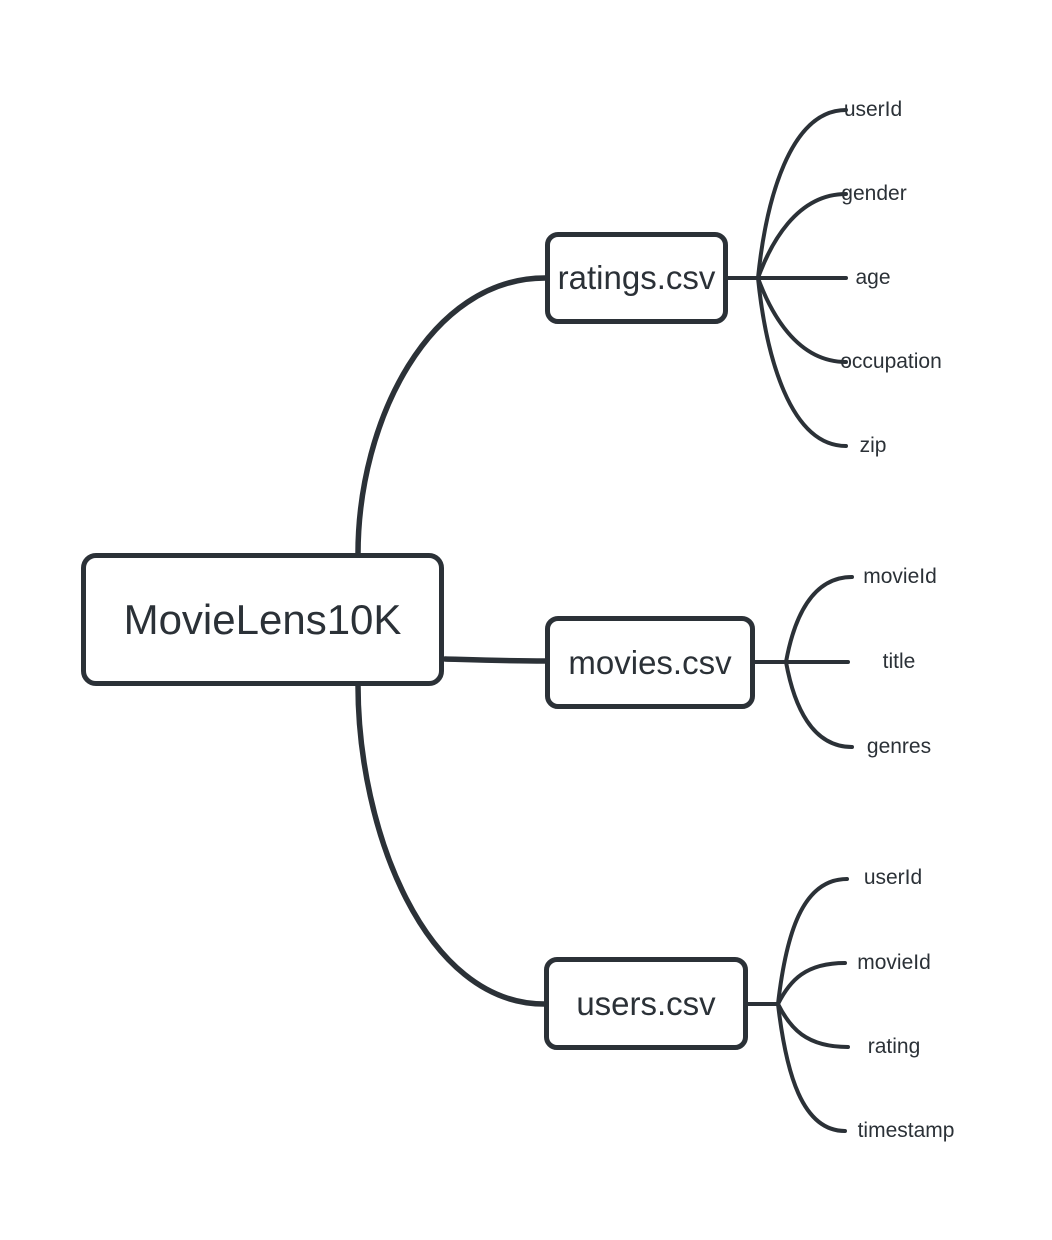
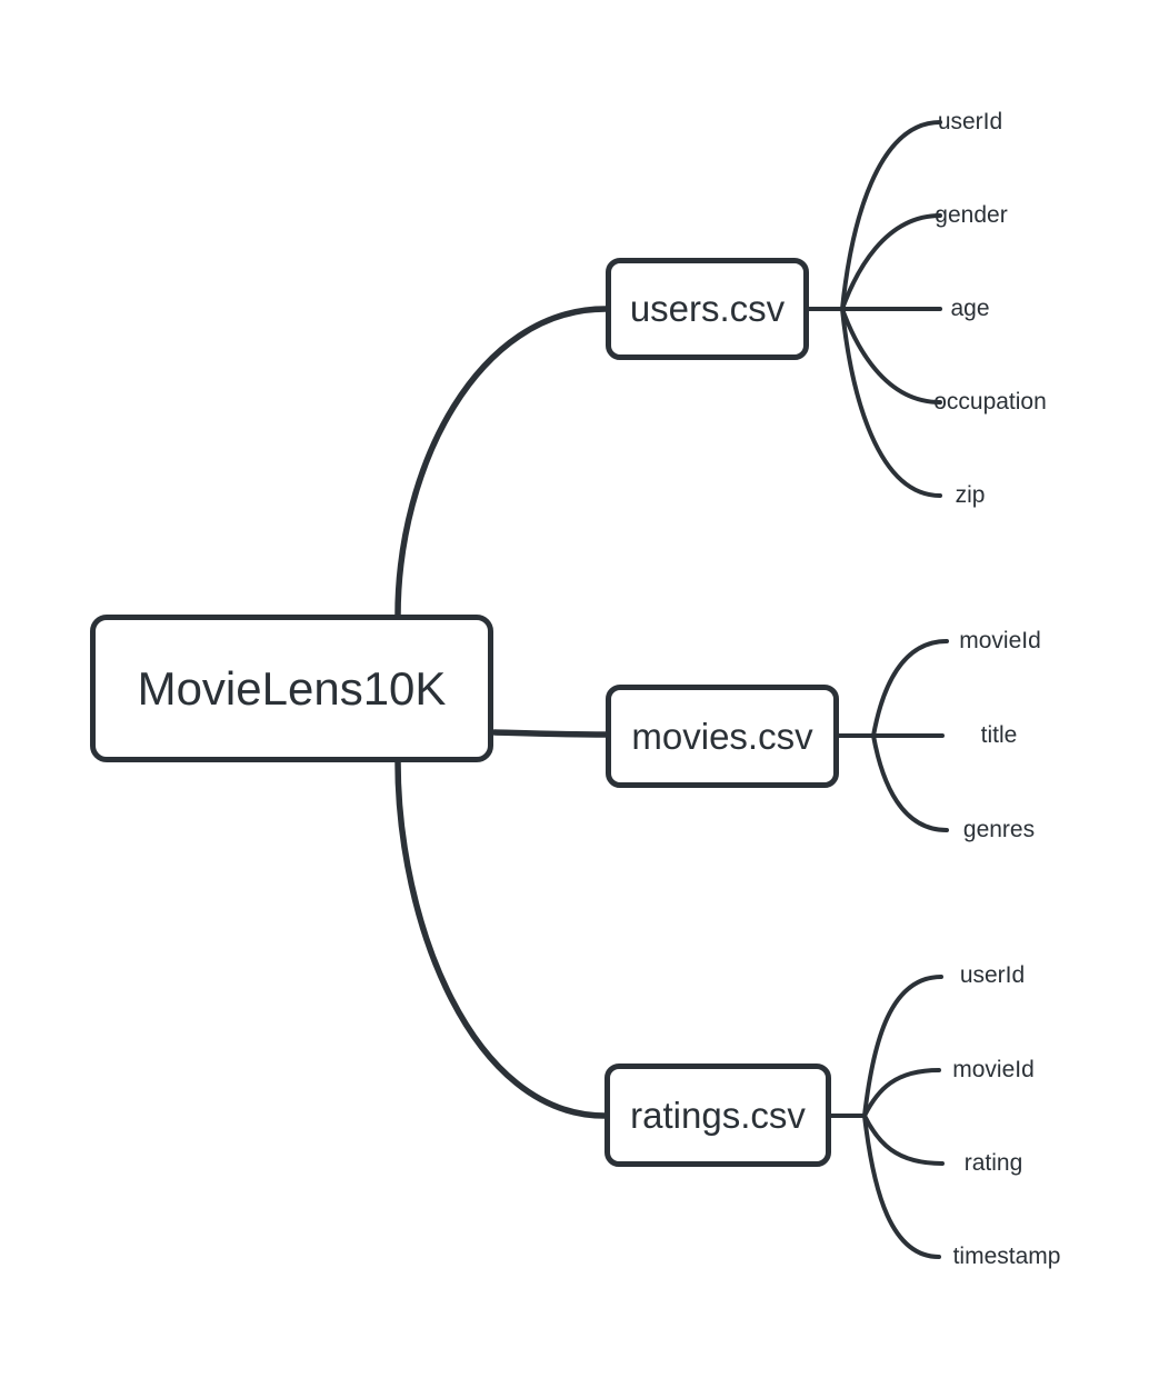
  MovieLens10K
- ratings.csv
+ users.csv
  movies.csv
- users.csv
+ ratings.csv
  userId
  gender
  age
  occupation
  zip
  movieId
  title
  genres
  userId
  movieId
  rating
  timestamp
